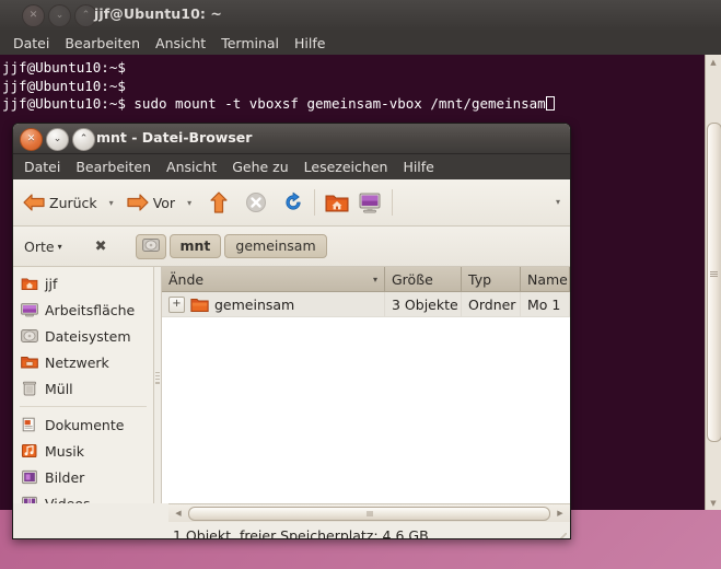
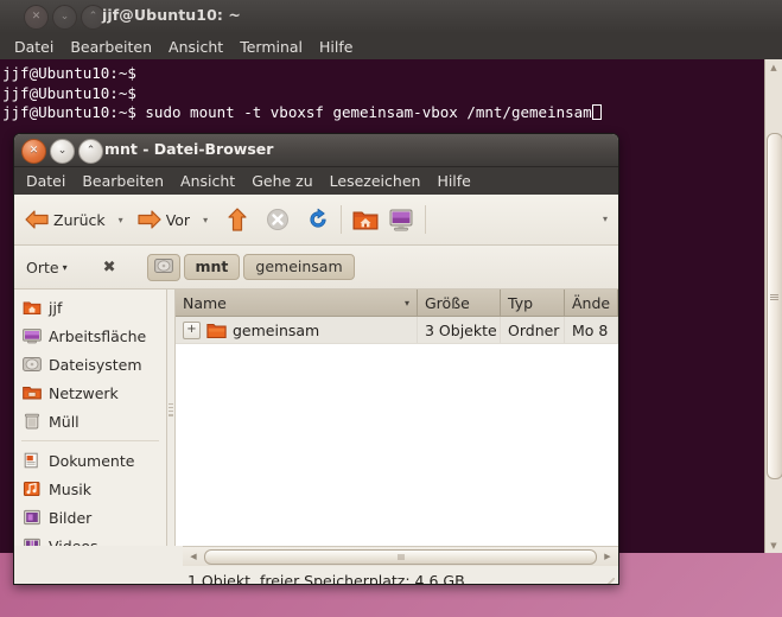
  ✕
  ⌄
  ⌃
  jjf@Ubuntu10: ~
  Datei
  Bearbeiten
  Ansicht
  Terminal
  Hilfe
  jjf@Ubuntu10:~$
  jjf@Ubuntu10:~$
  jjf@Ubuntu10:~$ sudo mount -t vboxsf gemeinsam-vbox /mnt/gemeinsam
  ▲
  ▼
  ✕
  ⌄
  ⌃
  mnt - Datei-Browser
  Datei
  Bearbeiten
  Ansicht
  Gehe zu
  Lesezeichen
  Hilfe
  Zurück
  ▾
  Vor
  ▾
  ▾
  Orte
  ▾
  ✖
  mnt
  gemeinsam
  jjf
  Arbeitsfläche
  Dateisystem
  Netzwerk
  Müll
  Dokumente
  Musik
  Bilder
- Ände
+ Name
  ▾
  Größe
  Typ
- Name
+ Ände
  +
  gemeinsam
  3 Objekte
  Ordner
- Mo 1
+ Mo 8
  ◀
  ▶
  1 Objekt, freier Speicherplatz: 4,6 GB
